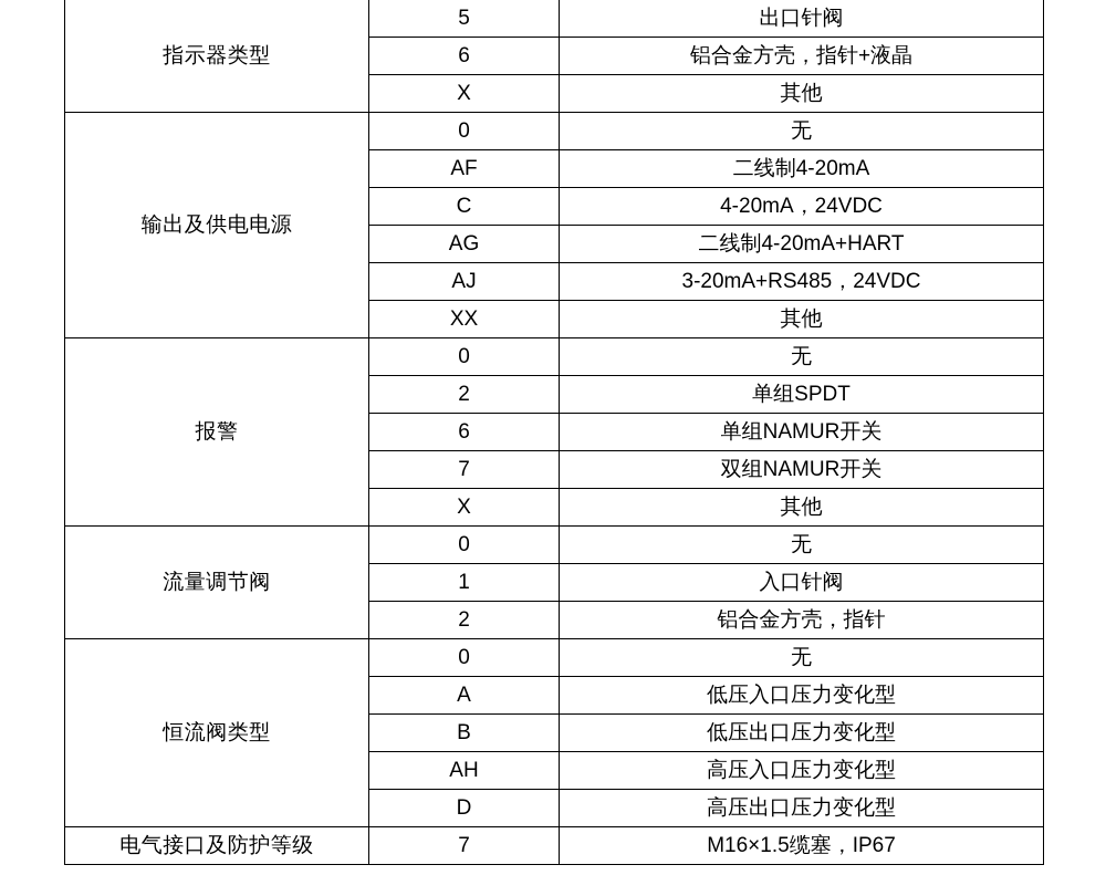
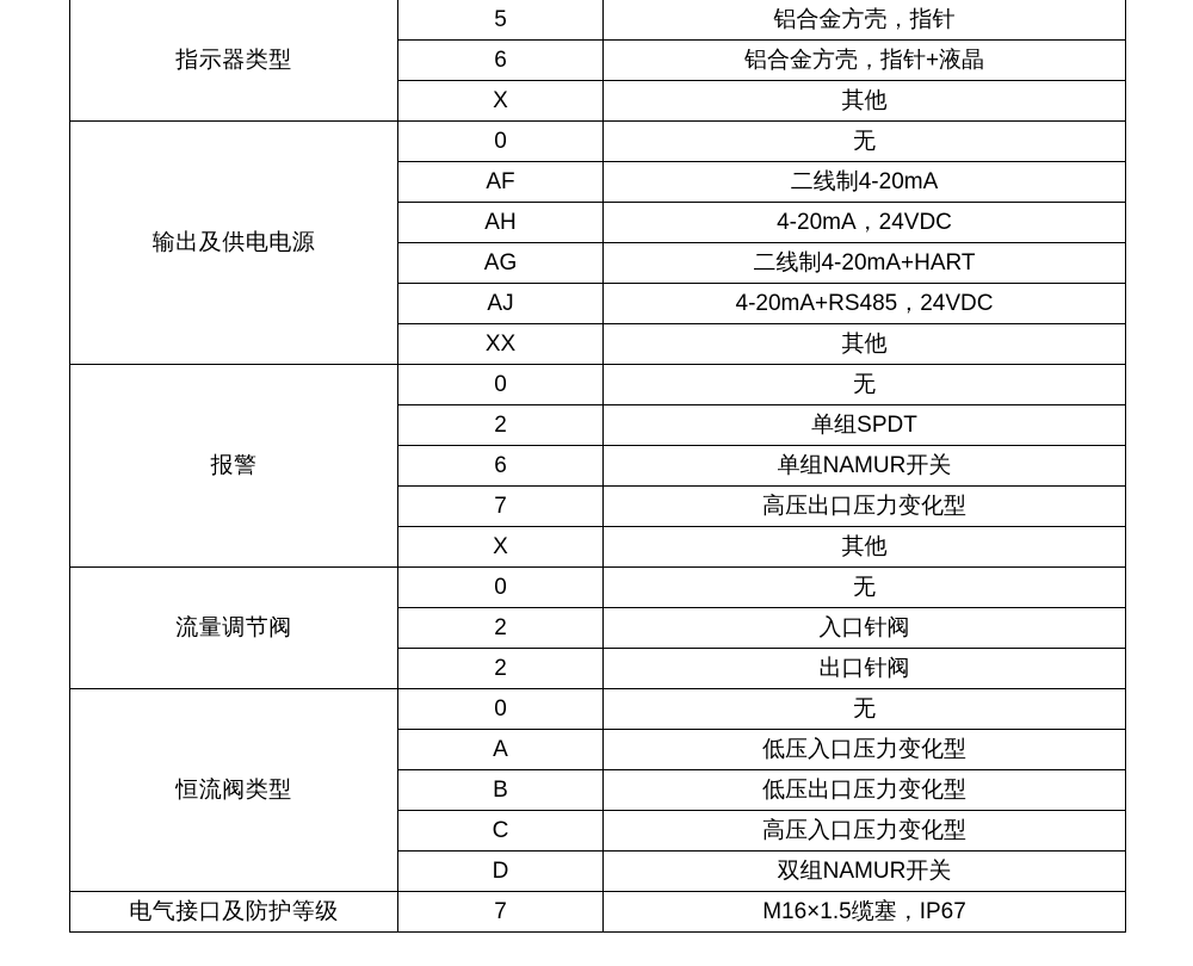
- 指示器类型	5	出口针阀
+ 指示器类型	5	铝合金方壳，指针
  6	铝合金方壳，指针+液晶
  X	其他
  输出及供电电源	0	无
  AF	二线制4-20mA
- C	4-20mA，24VDC
+ AH	4-20mA，24VDC
  AG	二线制4-20mA+HART
- AJ	3-20mA+RS485，24VDC
+ AJ	4-20mA+RS485，24VDC
  XX	其他
  报警	0	无
  2	单组SPDT
  6	单组NAMUR开关
- 7	双组NAMUR开关
+ 7	高压出口压力变化型
  X	其他
  流量调节阀	0	无
- 1	入口针阀
+ 2	入口针阀
- 2	铝合金方壳，指针
+ 2	出口针阀
  恒流阀类型	0	无
  A	低压入口压力变化型
  B	低压出口压力变化型
- AH	高压入口压力变化型
+ C	高压入口压力变化型
- D	高压出口压力变化型
+ D	双组NAMUR开关
  电气接口及防护等级	7	M16×1.5缆塞，IP67
